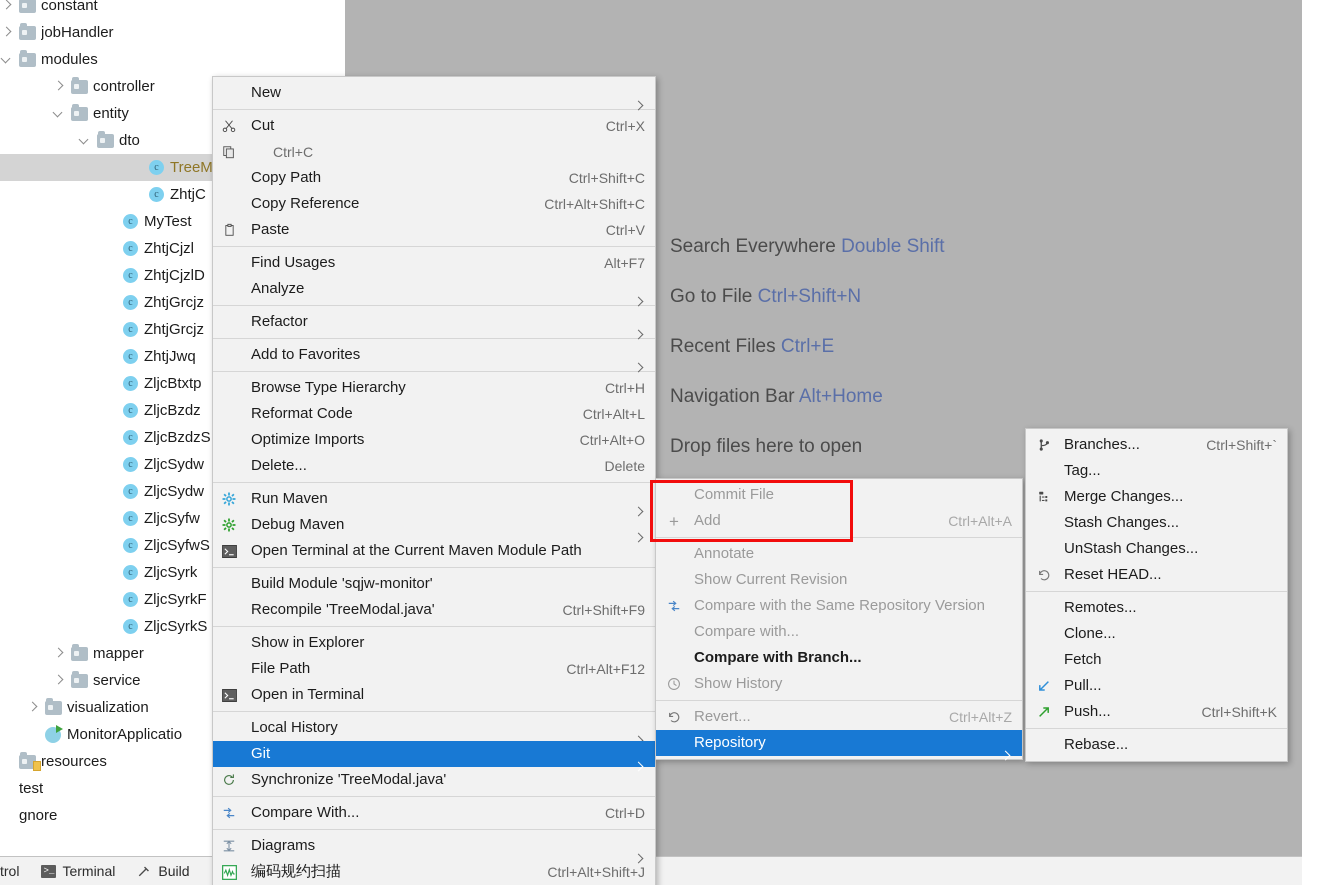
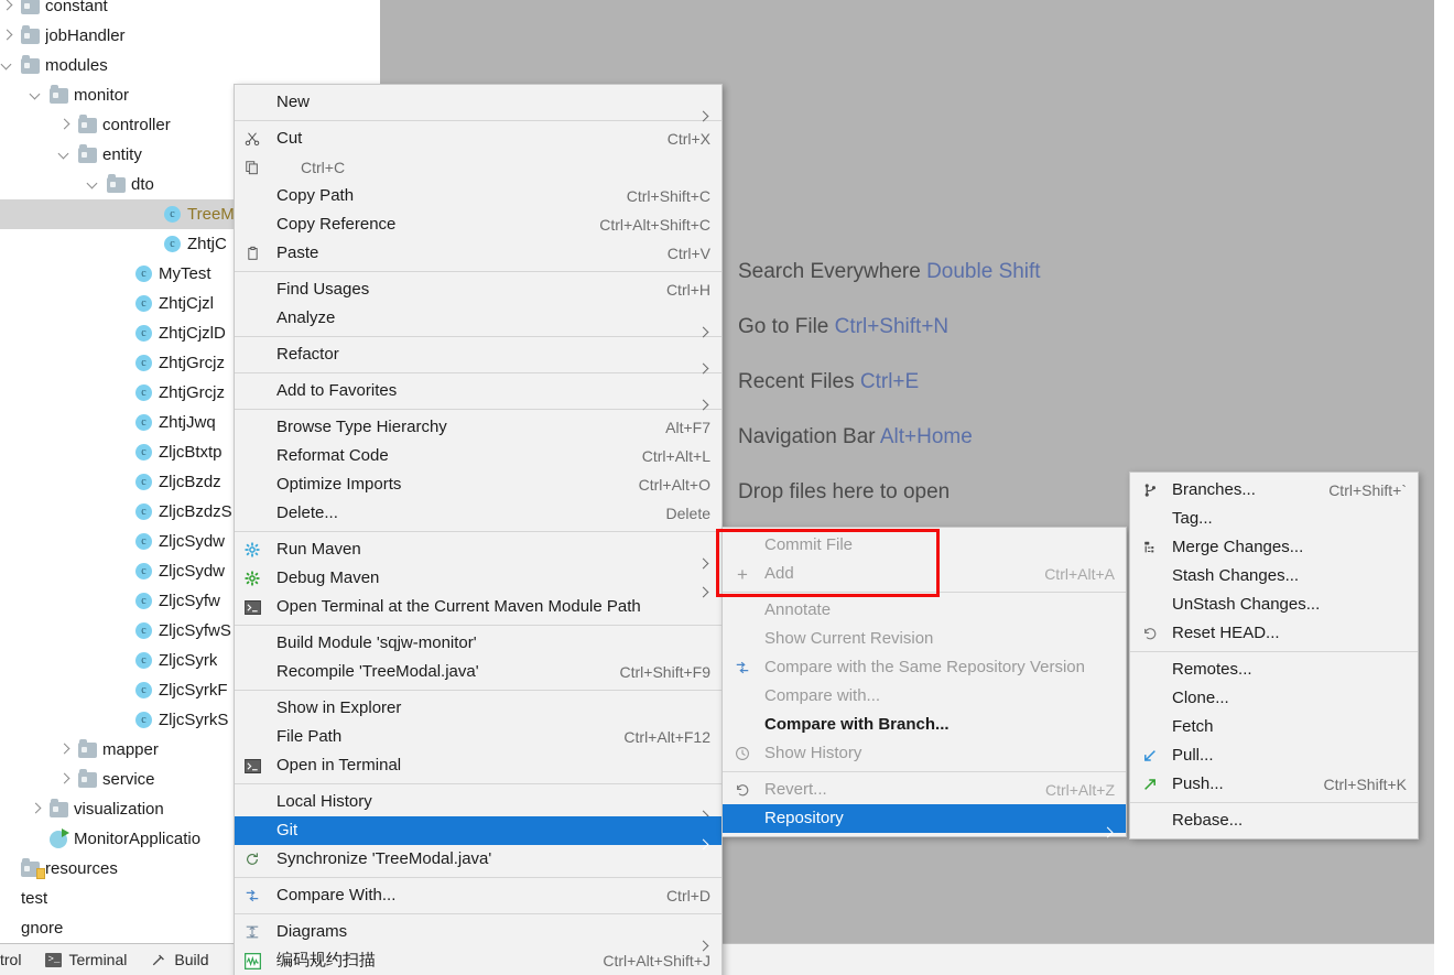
  Search Everywhere Double Shift
  Go to File Ctrl+Shift+N
  Recent Files Ctrl+E
  Navigation Bar Alt+Home
  Drop files here to open
  constant
  jobHandler
  modules
+ monitor
  controller
  entity
  dto
  c
  c
  ZhtjC
  c
  MyTest
  c
  ZhtjCjzl
  c
  ZhtjCjzlD
  c
  ZhtjGrcjz
  c
  ZhtjGrcjz
  c
  ZhtjJwq
  c
  ZljcBtxtp
  c
  ZljcBzdz
  c
  ZljcBzdzS
  c
  ZljcSydw
  c
  ZljcSydw
  c
  ZljcSyfw
  c
  ZljcSyfwS
  c
  ZljcSyrk
  c
  ZljcSyrkF
  c
  ZljcSyrkS
  mapper
  service
  visualization
  MonitorApplicatio
  resources
  test
  gnore
  trol
  >_
  Terminal
  Build
  New
  Cut
  Ctrl+X
  Ctrl+C
  Copy Path
  Ctrl+Shift+C
  Copy Reference
  Ctrl+Alt+Shift+C
  Paste
  Ctrl+V
  Find Usages
- Alt+F7
+ Ctrl+H
  Analyze
  Refactor
  Add to Favorites
  Browse Type Hierarchy
- Ctrl+H
+ Alt+F7
  Reformat Code
  Ctrl+Alt+L
  Optimize Imports
  Ctrl+Alt+O
  Delete...
  Delete
  Run Maven
  Debug Maven
  Open Terminal at the Current Maven Module Path
  Build Module 'sqjw-monitor'
  Recompile 'TreeModal.java'
  Ctrl+Shift+F9
  Show in Explorer
  File Path
  Ctrl+Alt+F12
  Open in Terminal
  Local History
  Git
  Synchronize 'TreeModal.java'
  Compare With...
  Ctrl+D
  Diagrams
  编码规约扫描
  Ctrl+Alt+Shift+J
  Commit File
  +
  Add
  Ctrl+Alt+A
  Annotate
  Show Current Revision
  Compare with the Same Repository Version
  Compare with...
  Compare with Branch...
  Show History
  Revert...
  Ctrl+Alt+Z
  Repository
  Branches...
  Ctrl+Shift+`
  Tag...
  Merge Changes...
  Stash Changes...
  UnStash Changes...
  Reset HEAD...
  Remotes...
  Clone...
  Fetch
  Pull...
  Push...
  Ctrl+Shift+K
  Rebase...
